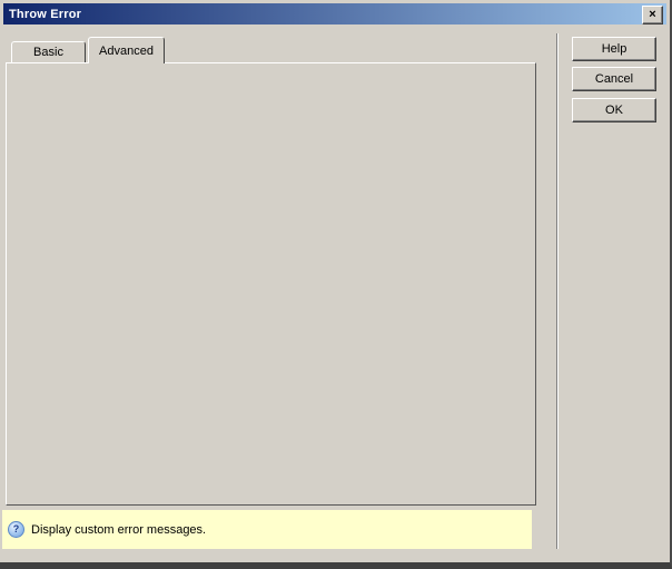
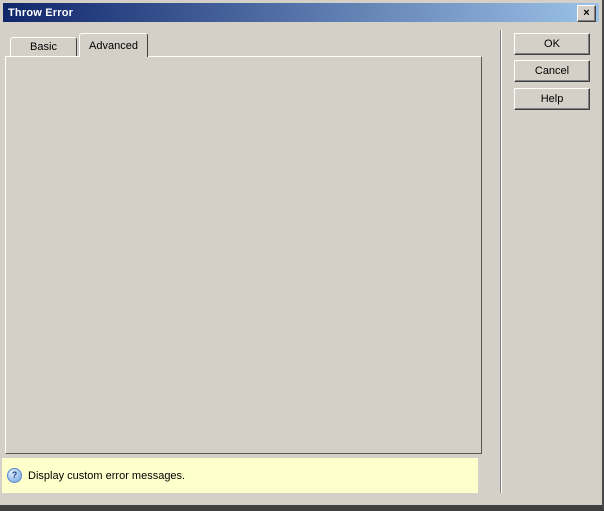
  Throw Error
  ×
  Basic
  Advanced
  ?
  Display custom error messages.
- Help
+ OK
  Cancel
- OK
+ Help
